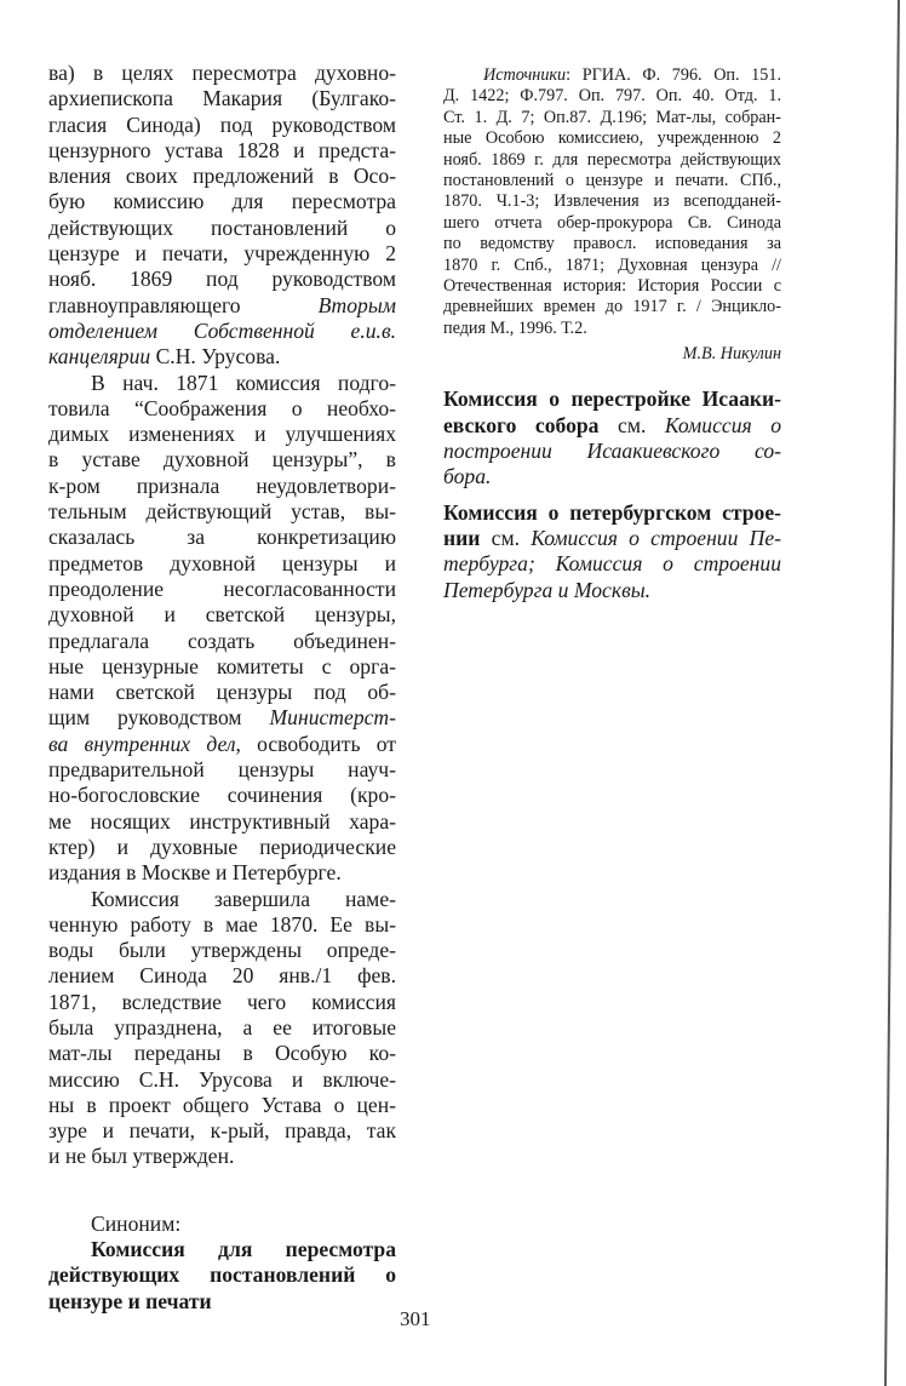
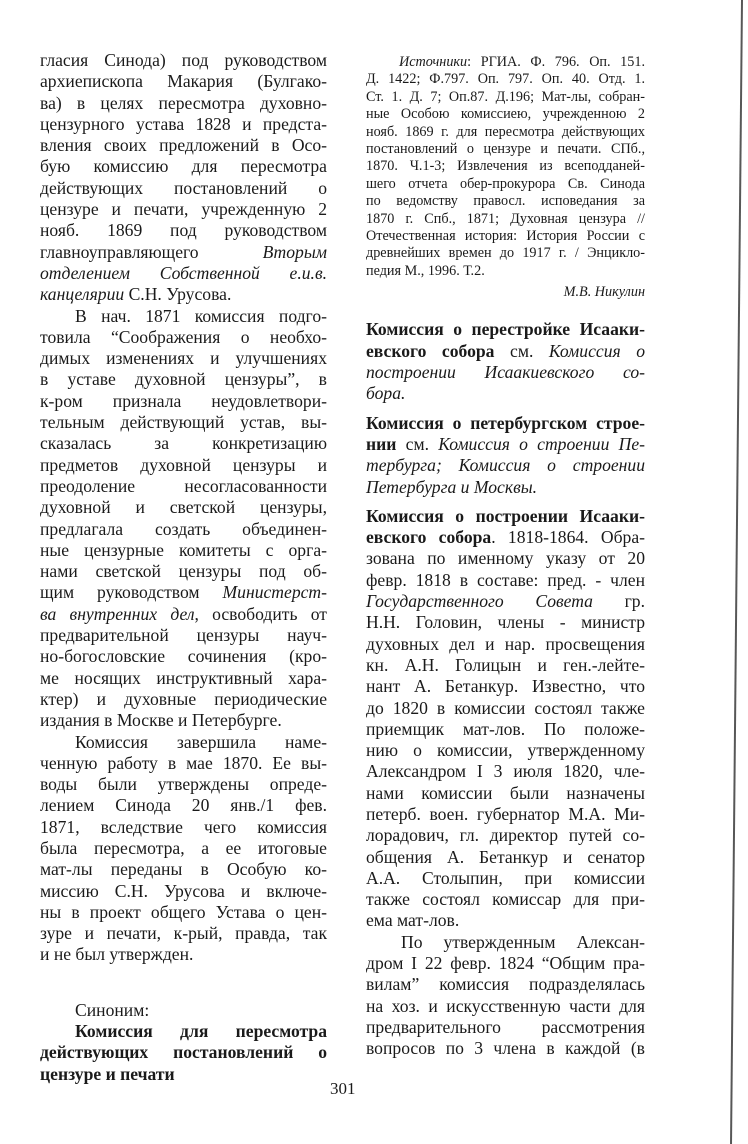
- ва) в целях пересмотра духовно-
+ гласия Синода) под руководством
  архиепископа Макария (Булгако-
- гласия Синода) под руководством
+ ва) в целях пересмотра духовно-
  цензурного устава 1828 и предста-
  вления своих предложений в Осо-
  бую комиссию для пересмотра
  действующих постановлений о
  цензуре и печати, учрежденную 2
  нояб. 1869 под руководством
  главноуправляющего Вторым
  отделением Собственной е.и.в.
  канцелярии С.Н. Урусова.
  В нач. 1871 комиссия подго-
  товила “Соображения о необхо-
  димых изменениях и улучшениях
  в уставе духовной цензуры”, в
  к-ром признала неудовлетвори-
  тельным действующий устав, вы-
  сказалась за конкретизацию
  предметов духовной цензуры и
  преодоление несогласованности
  духовной и светской цензуры,
  предлагала создать объединен-
  ные цензурные комитеты с орга-
  нами светской цензуры под об-
  щим руководством Министерст-
  ва внутренних дел, освободить от
  предварительной цензуры науч-
  но-богословские сочинения (кро-
  ме носящих инструктивный хара-
  ктер) и духовные периодические
  издания в Москве и Петербурге.
  Комиссия завершила наме-
  ченную работу в мае 1870. Ее вы-
  воды были утверждены опреде-
  лением Синода 20 янв./1 фев.
  1871, вследствие чего комиссия
- была упразднена, а ее итоговые
+ была пересмотра, а ее итоговые
  мат-лы переданы в Особую ко-
  миссию С.Н. Урусова и включе-
  ны в проект общего Устава о цен-
  зуре и печати, к-рый, правда, так
  и не был утвержден.
  Синоним:
  Комиссия для пересмотра
  действующих постановлений о
  цензуре и печати
  Источники: РГИА. Ф. 796. Оп. 151.
  Д. 1422; Ф.797. Оп. 797. Оп. 40. Отд. 1.
  Ст. 1. Д. 7; Оп.87. Д.196; Мат-лы, собран-
  ные Особою комиссиею, учрежденною 2
  нояб. 1869 г. для пересмотра действующих
  постановлений о цензуре и печати. СПб.,
  1870. Ч.1-3; Извлечения из всеподданей-
  шего отчета обер-прокурора Св. Синода
  по ведомству правосл. исповедания за
  1870 г. Спб., 1871; Духовная цензура //
  Отечественная история: История России с
  древнейших времен до 1917 г. / Энцикло-
  педия М., 1996. Т.2.
  М.В. Никулин
  Комиссия о перестройке Исааки-
  евского собора см. Комиссия о
  построении Исаакиевского со-
  бора.
  Комиссия о петербургском строе-
  нии см. Комиссия о строении Пе-
  тербурга; Комиссия о строении
  Петербурга и Москвы.
+ Комиссия о построении Исааки-
+ евского собора. 1818-1864. Обра-
+ зована по именному указу от 20
+ февр. 1818 в составе: пред. - член
+ Государственного Совета гр.
+ Н.Н. Головин, члены - министр
+ духовных дел и нар. просвещения
+ кн. А.Н. Голицын и ген.-лейте-
+ нант А. Бетанкур. Известно, что
+ до 1820 в комиссии состоял также
+ приемщик мат-лов. По положе-
+ нию о комиссии, утвержденному
+ Александром I 3 июля 1820, чле-
+ нами комиссии были назначены
+ петерб. воен. губернатор М.А. Ми-
+ лорадович, гл. директор путей со-
+ общения А. Бетанкур и сенатор
+ А.А. Столыпин, при комиссии
+ также состоял комиссар для при-
+ ема мат-лов.
+ По утвержденным Алексан-
+ дром I 22 февр. 1824 “Общим пра-
+ вилам” комиссия подразделялась
+ на хоз. и искусственную части для
+ предварительного рассмотрения
+ вопросов по 3 члена в каждой (в
  301
